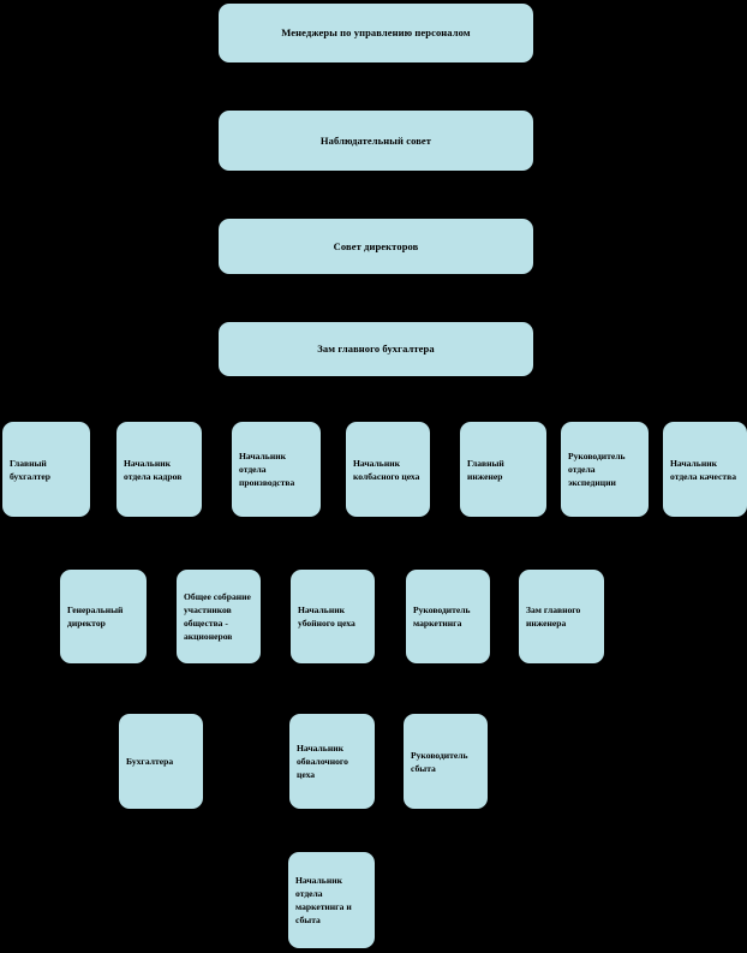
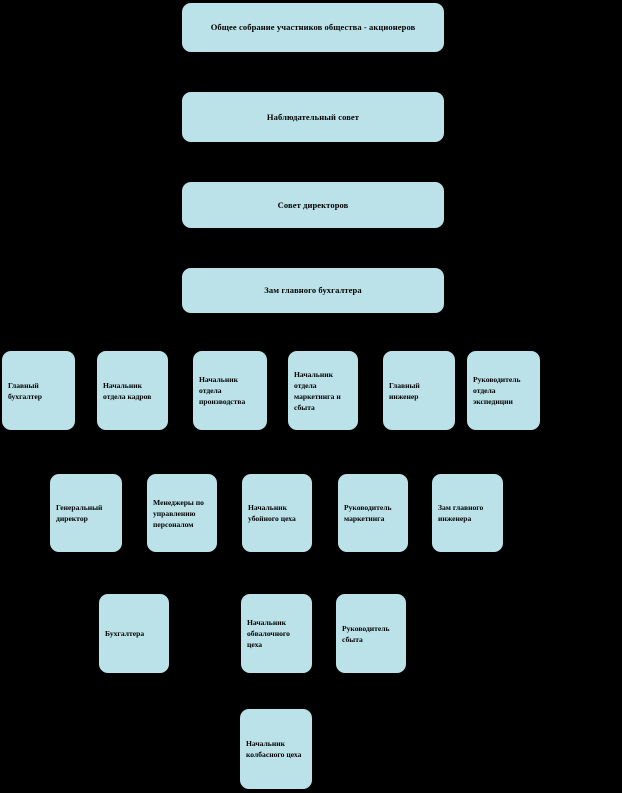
- Менеджеры по управлению персоналом
+ Общее собрание участников общества - акционеров
  Наблюдательный совет
  Совет директоров
  Зам главного бухгалтера
  Главный бухгалтер
  Начальник отдела кадров
  Начальник отдела производства
- Начальник колбасного цеха
+ Начальник отдела маркетинга и сбыта
  Главный инженер
  Руководитель отдела экспедиции
- Начальник отдела качества
  Генеральный директор
- Общее собрание участников общества - акционеров
+ Менеджеры по управлению персоналом
  Начальник убойного цеха
  Руководитель маркетинга
  Зам главного инженера
  Бухгалтера
  Начальник обвалочного цеха
  Руководитель сбыта
- Начальник отдела маркетинга и сбыта
+ Начальник колбасного цеха
